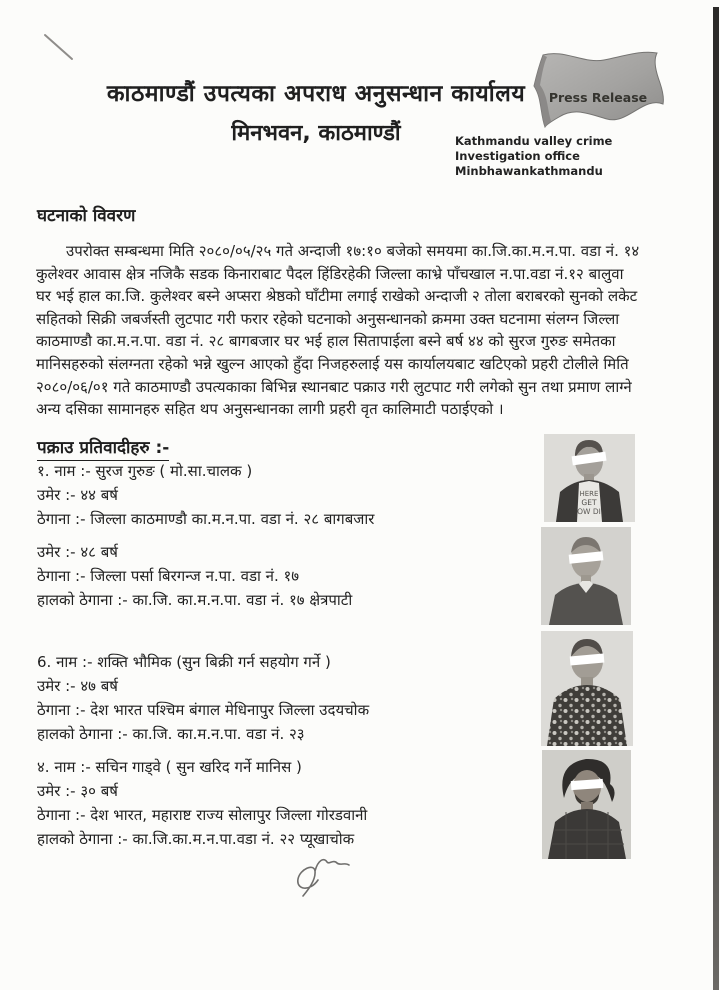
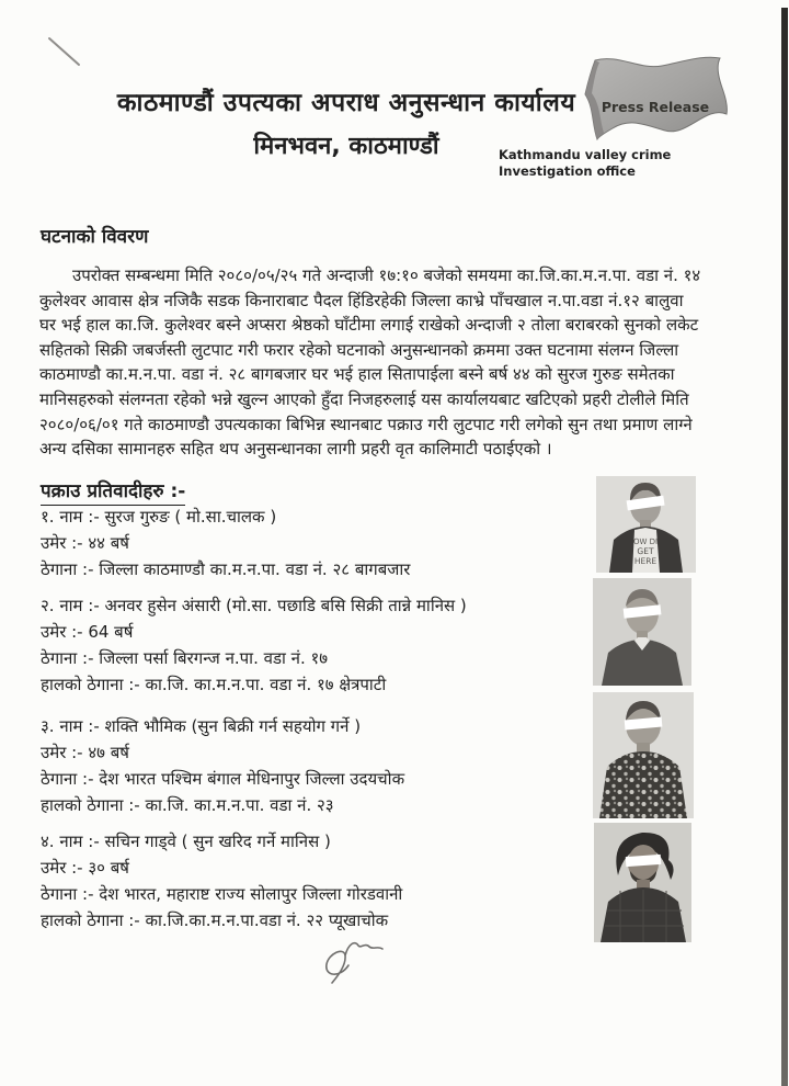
  काठमाण्डौं उपत्यका अपराध अनुसन्धान कार्यालय
  मिनभवन, काठमाण्डौं
  Press Release
  Kathmandu valley crime Investigation office
- Minbhawankathmandu
  घटनाको विवरण
  उपरोक्त सम्बन्धमा मिति २०८०/०५/२५ गते अन्दाजी १७:१० बजेको समयमा का.जि.का.म.न.पा. वडा नं. १४
  कुलेश्वर आवास क्षेत्र नजिकै सडक किनाराबाट पैदल हिंडिरहेकी जिल्ला काभ्रे पाँचखाल न.पा.वडा नं.१२ बालुवा
  घर भई हाल का.जि. कुलेश्वर बस्ने अप्सरा श्रेष्ठको घाँटीमा लगाई राखेको अन्दाजी २ तोला बराबरको सुनको लकेट
  सहितको सिक्री जबर्जस्ती लुटपाट गरी फरार रहेको घटनाको अनुसन्धानको क्रममा उक्त घटनामा संलग्न जिल्ला
  काठमाण्डौ का.म.न.पा. वडा नं. २८ बागबजार घर भई हाल सितापाईला बस्ने बर्ष ४४ को सुरज गुरुङ समेतका
  मानिसहरुको संलग्नता रहेको भन्ने खुल्न आएको हुँदा निजहरुलाई यस कार्यालयबाट खटिएको प्रहरी टोलीले मिति
  २०८०/०६/०१ गते काठमाण्डौ उपत्यकाका बिभिन्न स्थानबाट पक्राउ गरी लुटपाट गरी लगेको सुन तथा प्रमाण लाग्ने
  अन्य दसिका सामानहरु सहित थप अनुसन्धानका लागी प्रहरी वृत कालिमाटी पठाईएको ।
  पक्राउ प्रतिवादीहरु :-
  १. नाम :- सुरज गुरुङ ( मो.सा.चालक )
  उमेर :- ४४ बर्ष
  ठेगाना :- जिल्ला काठमाण्डौ का.म.न.पा. वडा नं. २८ बागबजार
+ २. नाम :- अनवर हुसेन अंसारी (मो.सा. पछाडि बसि सिक्री तान्ने मानिस )
- उमेर :- ४८ बर्ष
+ उमेर :- 64 बर्ष
  ठेगाना :- जिल्ला पर्सा बिरगन्ज न.पा. वडा नं. १७
  हालको ठेगाना :- का.जि. का.म.न.पा. वडा नं. १७ क्षेत्रपाटी
- 6. नाम :- शक्ति भौमिक (सुन बिक्री गर्न सहयोग गर्ने )
+ ३. नाम :- शक्ति भौमिक (सुन बिक्री गर्न सहयोग गर्ने )
  उमेर :- ४७ बर्ष
  ठेगाना :- देश भारत पश्चिम बंगाल मेधिनापुर जिल्ला उदयचोक
  हालको ठेगाना :- का.जि. का.म.न.पा. वडा नं. २३
  ४. नाम :- सचिन गाड्वे ( सुन खरिद गर्ने मानिस )
  उमेर :- ३० बर्ष
  ठेगाना :- देश भारत, महाराष्ट राज्य सोलापुर जिल्ला गोरडवानी
  हालको ठेगाना :- का.जि.का.म.न.पा.वडा नं. २२ प्यूखाचोक
- HERE
+ OW DI
  GET
- OW DI
+ HERE
